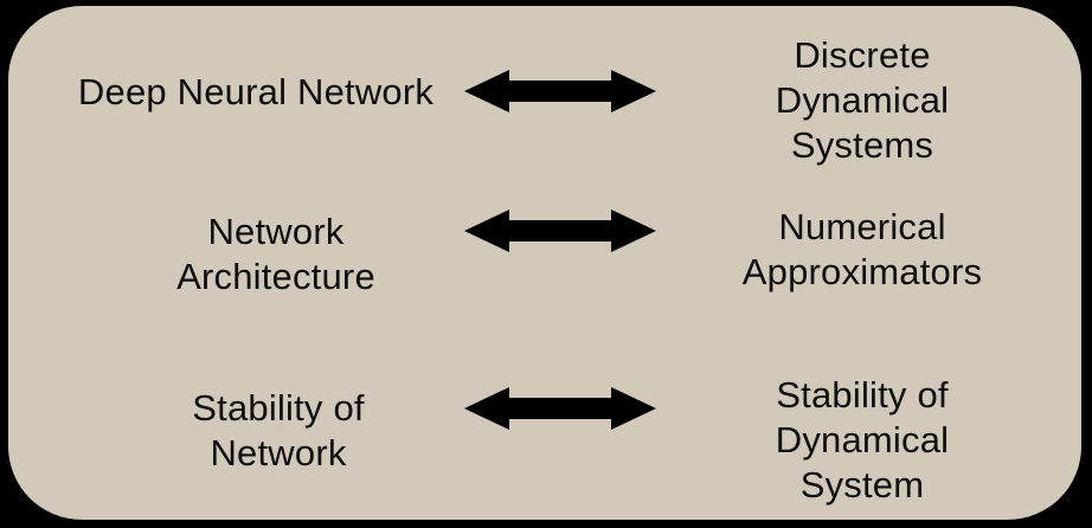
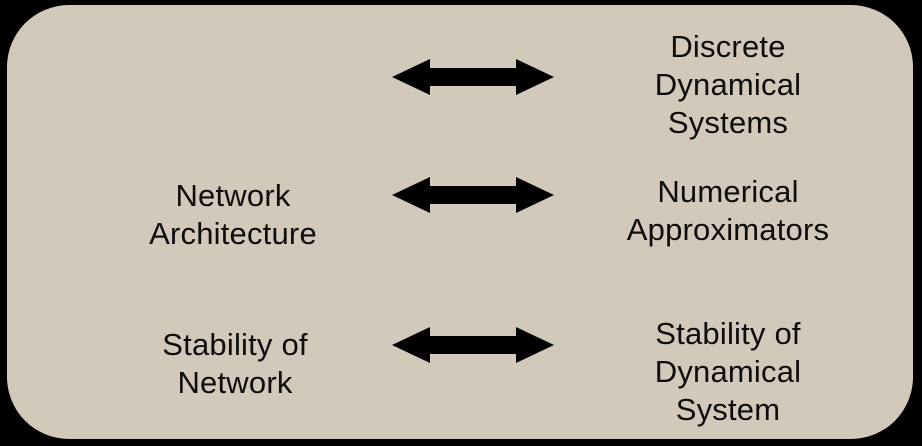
- Deep Neural Network
  Discrete Dynamical
  Systems
  Network
  Architecture
  Numerical
  Approximators
  Stability of
  Network
  Stability of
  Dynamical
  System
